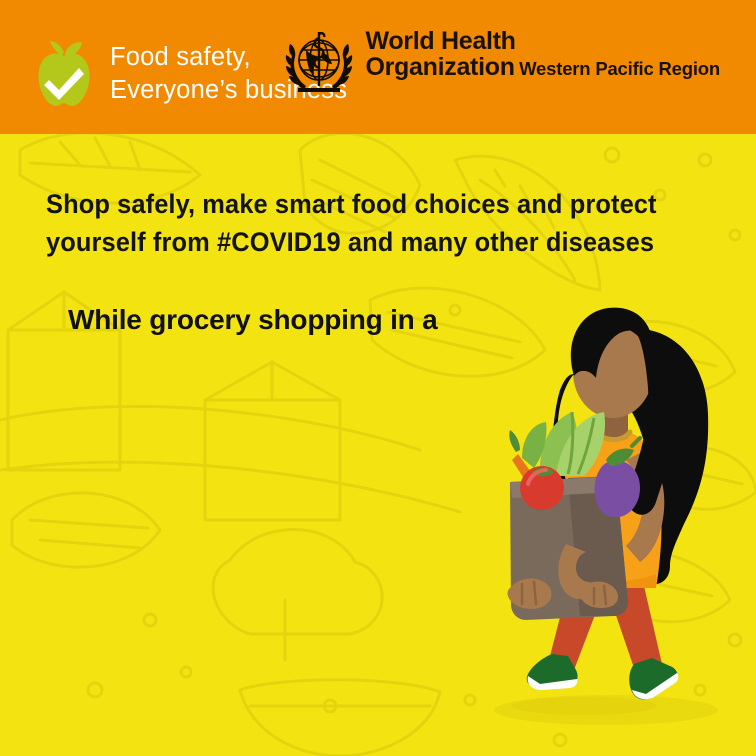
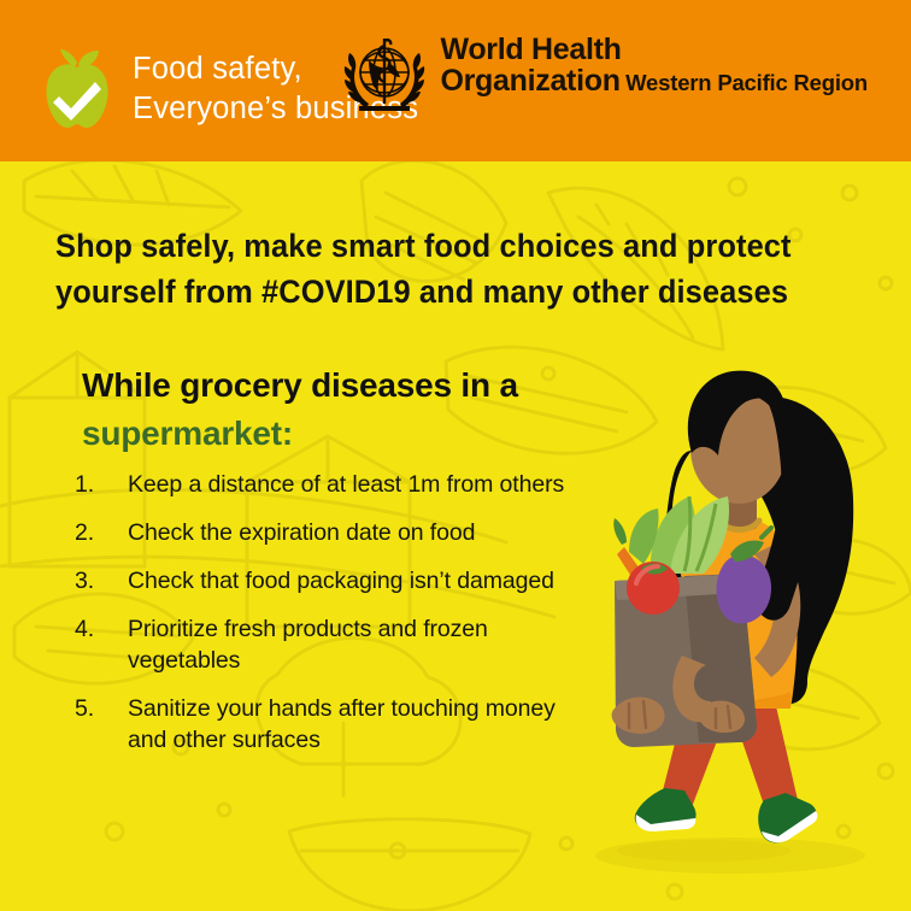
  Food safety,
  Everyone’s busis
  World Health
  Organization Western Pacific Region
  Shop safely, make smart food choices and protect
  yourself from #COVID19 and many other diseases
- While grocery shopping in a
+ While grocery diseases in a
+ supermarket:
+ 1.
+ Keep a distance of at least 1m from others
+ 2.
+ Check the expiration date on food
+ 3.
+ Check that food packaging isn’t damaged
+ 4.
+ Prioritize fresh products and frozen vegetables
+ 5.
+ Sanitize your hands after touching money and other surfaces
